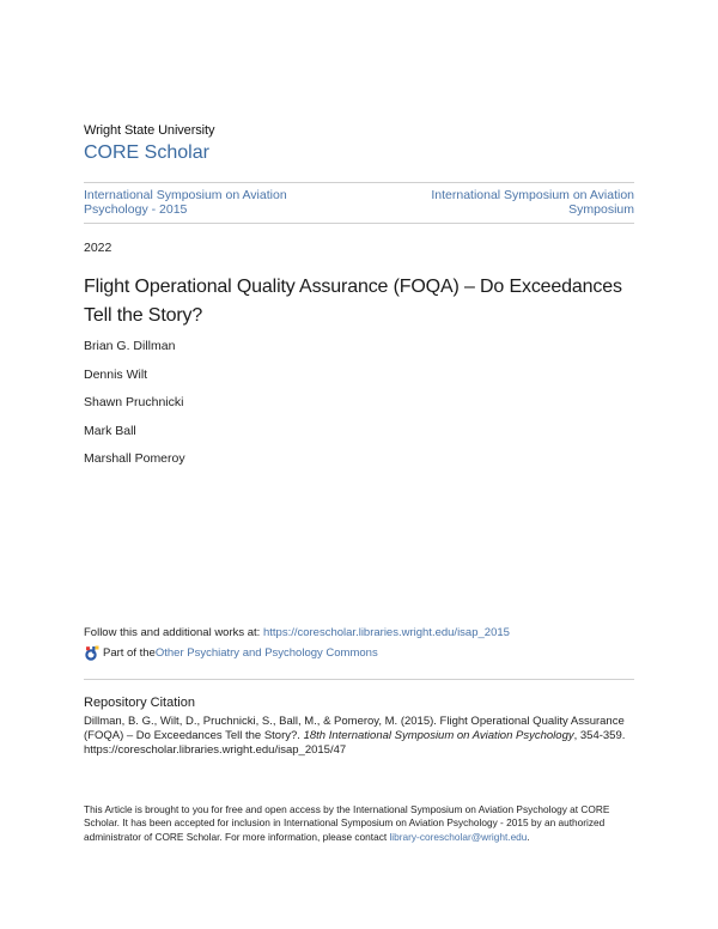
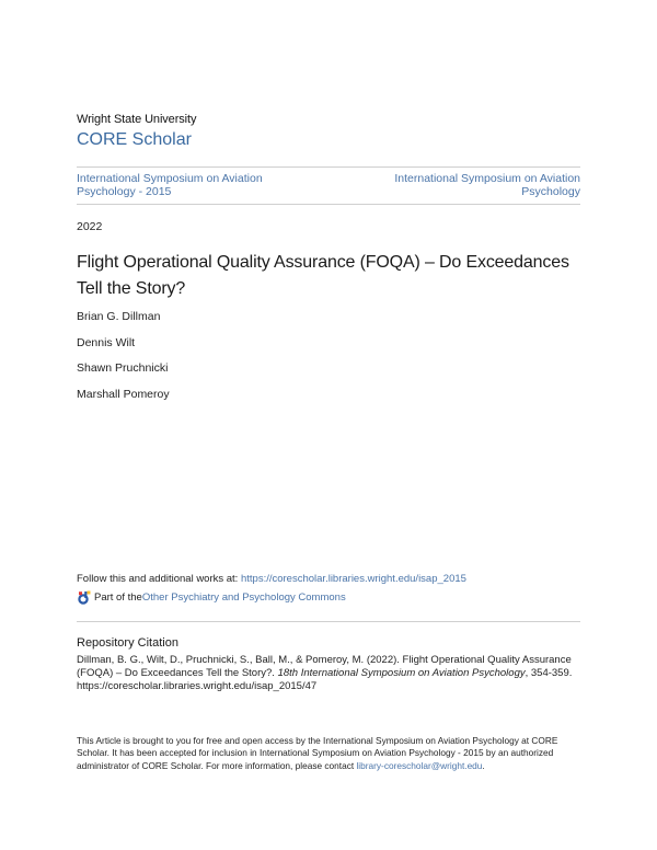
  Wright State University
  CORE Scholar
  International Symposium on Aviation Psychology - 2015
- International Symposium on Aviation Symposium
+ International Symposium on Aviation Psychology
  2022
  Flight Operational Quality Assurance (FOQA) – Do Exceedances Tell the Story?
  Brian G. Dillman
  Dennis Wilt
  Shawn Pruchnicki
- Mark Ball
  Marshall Pomeroy
  Follow this and additional works at: https://corescholar.libraries.wright.edu/isap_2015
  Part of the
  Other Psychiatry and Psychology Commons
  Repository Citation
- Dillman, B. G., Wilt, D., Pruchnicki, S., Ball, M., & Pomeroy, M. (2015). Flight Operational Quality Assurance (FOQA) – Do Exceedances Tell the Story?. 18th International Symposium on Aviation Psychology, 354-359.
+ Dillman, B. G., Wilt, D., Pruchnicki, S., Ball, M., & Pomeroy, M. (2022). Flight Operational Quality Assurance (FOQA) – Do Exceedances Tell the Story?. 18th International Symposium on Aviation Psychology, 354-359.
  https://corescholar.libraries.wright.edu/isap_2015/47
  This Article is brought to you for free and open access by the International Symposium on Aviation Psychology at CORE Scholar. It has been accepted for inclusion in International Symposium on Aviation Psychology - 2015 by an authorized administrator of CORE Scholar. For more information, please contact library-corescholar@wright.edu.
